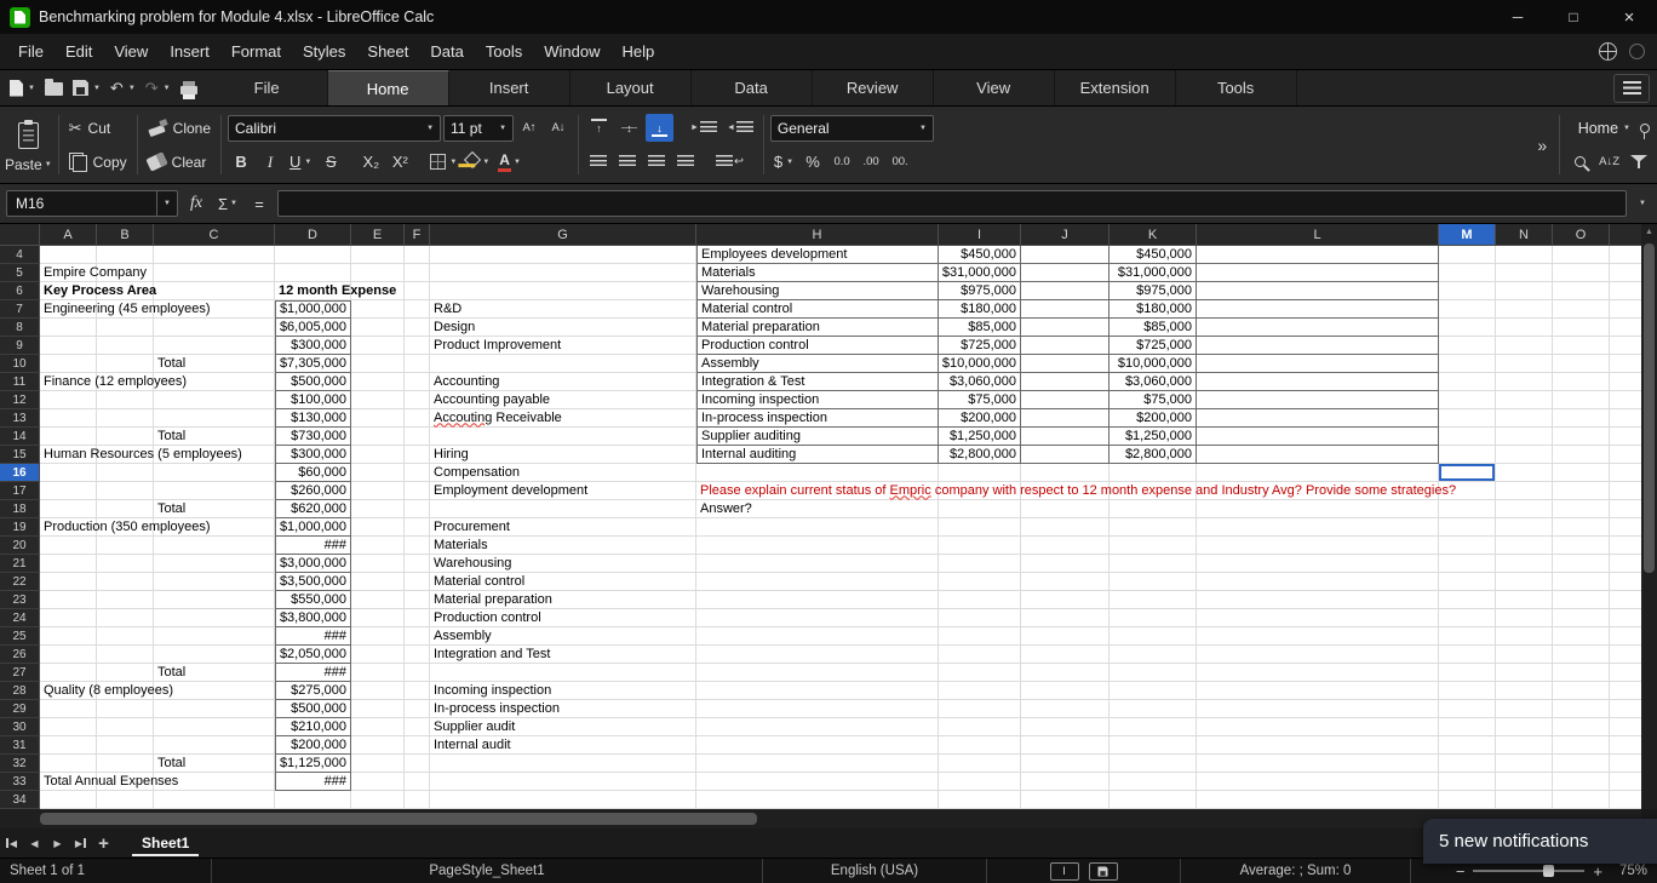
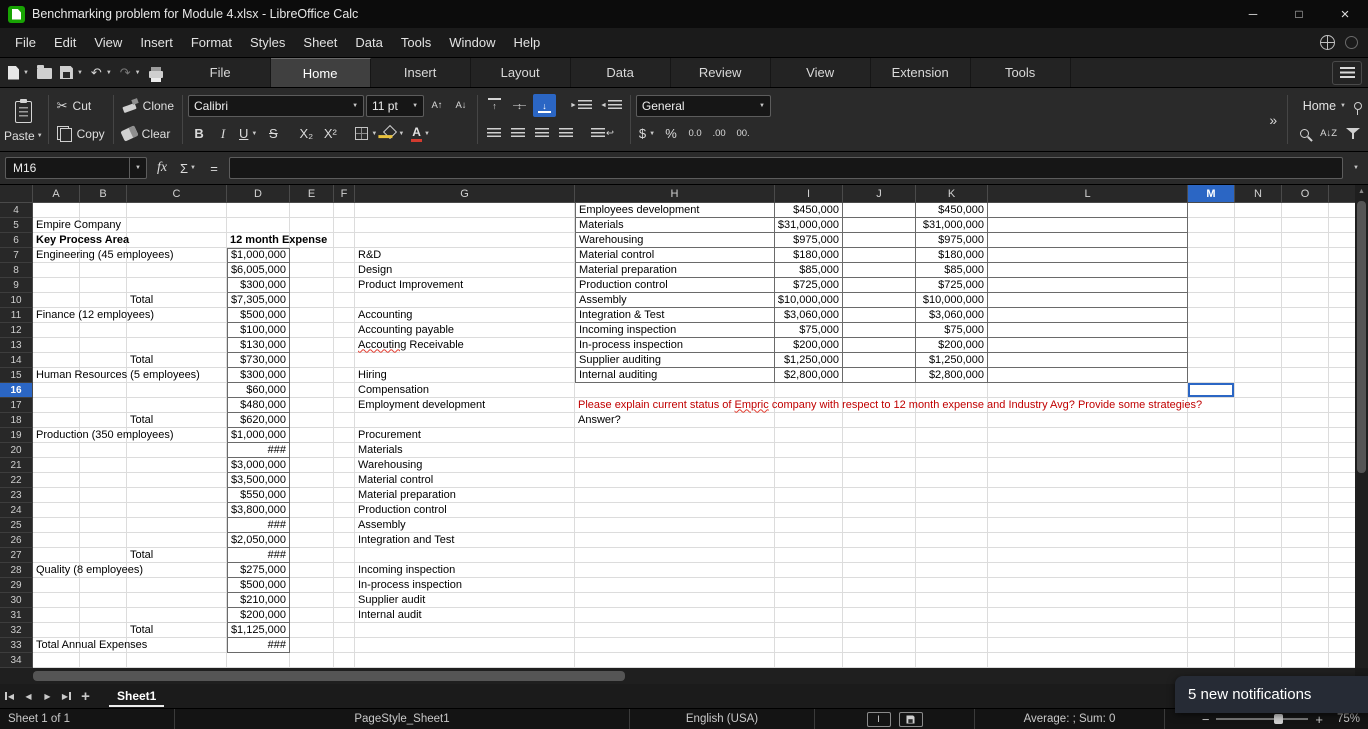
  Benchmarking problem for Module 4.xlsx - LibreOffice Calc
  ─
  □
  ×
  File
  Edit
  View
  Insert
  Format
  Styles
  Sheet
  Data
  Tools
  Window
  Help
  ↶
  ↷
  File
  Home
  Insert
  Layout
  Data
  Review
  View
  Extension
  Tools
  Paste
  ✂
  Cut
  Copy
  Clone
  Clear
  Calibri
  11 pt
  A↑
  A↓
  B
  I
  U
  S
  X₂
  X²
  A
  ↑
  ↕
  ↓
  ↩
  General
  $
  %
  0.0
  .00
  00.
  »
  Home
  A↓Z
  M16
  fx
  Σ
  =
  A
  B
  C
  D
  E
  F
  G
  H
  I
  J
  K
  L
  M
  N
  O
  4
  Employees development
  $450,000
  $450,000
  5
  Empire Company
  Materials
  $31,000,000
  $31,000,000
  6
  Key Process Area
  12 month Expense
  Warehousing
  $975,000
  $975,000
  7
  Engineering (45 employees)
  $1,000,000
  R&D
  Material control
  $180,000
  $180,000
  8
  $6,005,000
  Design
  Material preparation
  $85,000
  $85,000
  9
  $300,000
  Product Improvement
  Production control
  $725,000
  $725,000
  10
  Total
  $7,305,000
  Assembly
  $10,000,000
  $10,000,000
  11
  Finance (12 employees)
  $500,000
  Accounting
  Integration & Test
  $3,060,000
  $3,060,000
  12
  $100,000
  Accounting payable
  Incoming inspection
  $75,000
  $75,000
  13
  $130,000
  Accouting Receivable
  In-process inspection
  $200,000
  $200,000
  14
  Total
  $730,000
  Supplier auditing
  $1,250,000
  $1,250,000
  15
  Human Resources (5 employees)
  $300,000
  Hiring
  Internal auditing
  $2,800,000
  $2,800,000
  16
  $60,000
  Compensation
  17
- $260,000
+ $480,000
  Employment development
  Please explain current status of Empric company with respect to 12 month expense and Industry Avg? Provide some strategies?
  18
  Total
  $620,000
  Answer?
  19
  Production (350 employees)
  $1,000,000
  Procurement
  20
  ###
  Materials
  21
  $3,000,000
  Warehousing
  22
  $3,500,000
  Material control
  23
  $550,000
  Material preparation
  24
  $3,800,000
  Production control
  25
  ###
  Assembly
  26
  $2,050,000
  Integration and Test
  27
  Total
  ###
  28
  Quality (8 employees)
  $275,000
  Incoming inspection
  29
  $500,000
  In-process inspection
  30
  $210,000
  Supplier audit
  31
  $200,000
  Internal audit
  32
  Total
  $1,125,000
  33
  Total Annual Expenses
  ###
  34
  ◀
  ◀
  ▶
  ▶
  +
  Sheet1
  Sheet 1 of 1
  PageStyle_Sheet1
  English (USA)
  I
  Average: ; Sum: 0
  −
  +
  75%
  5 new notifications
